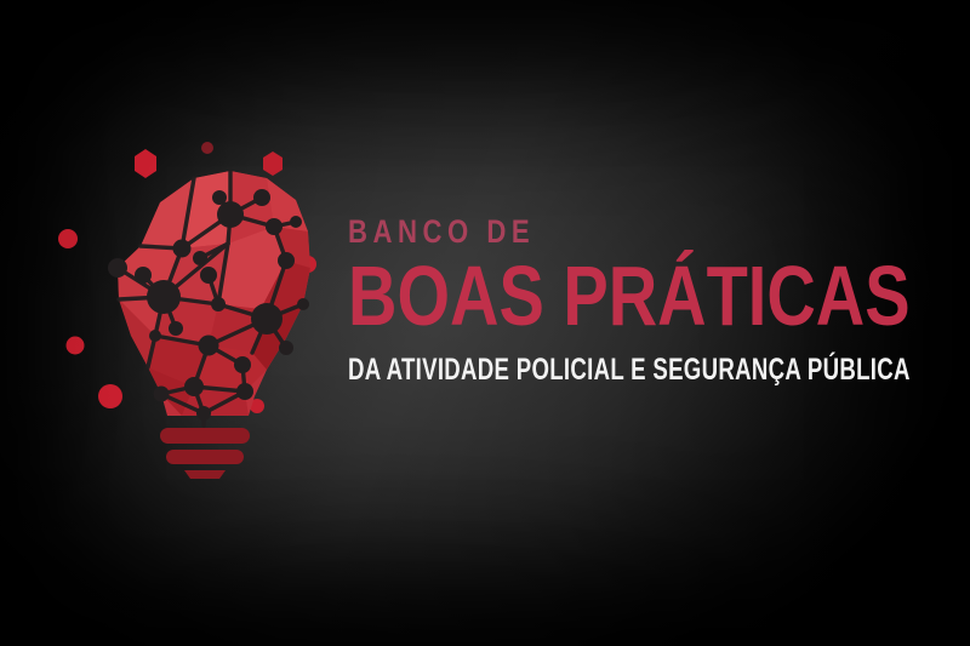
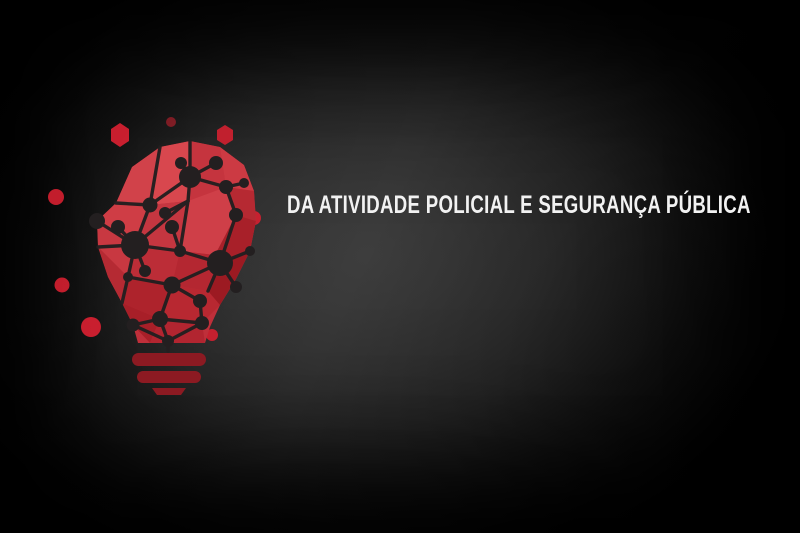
- BANCO DE
- BOAS PRÁTICAS
  DA ATIVIDADE POLICIAL E SEGURANÇA PÚBLICA
